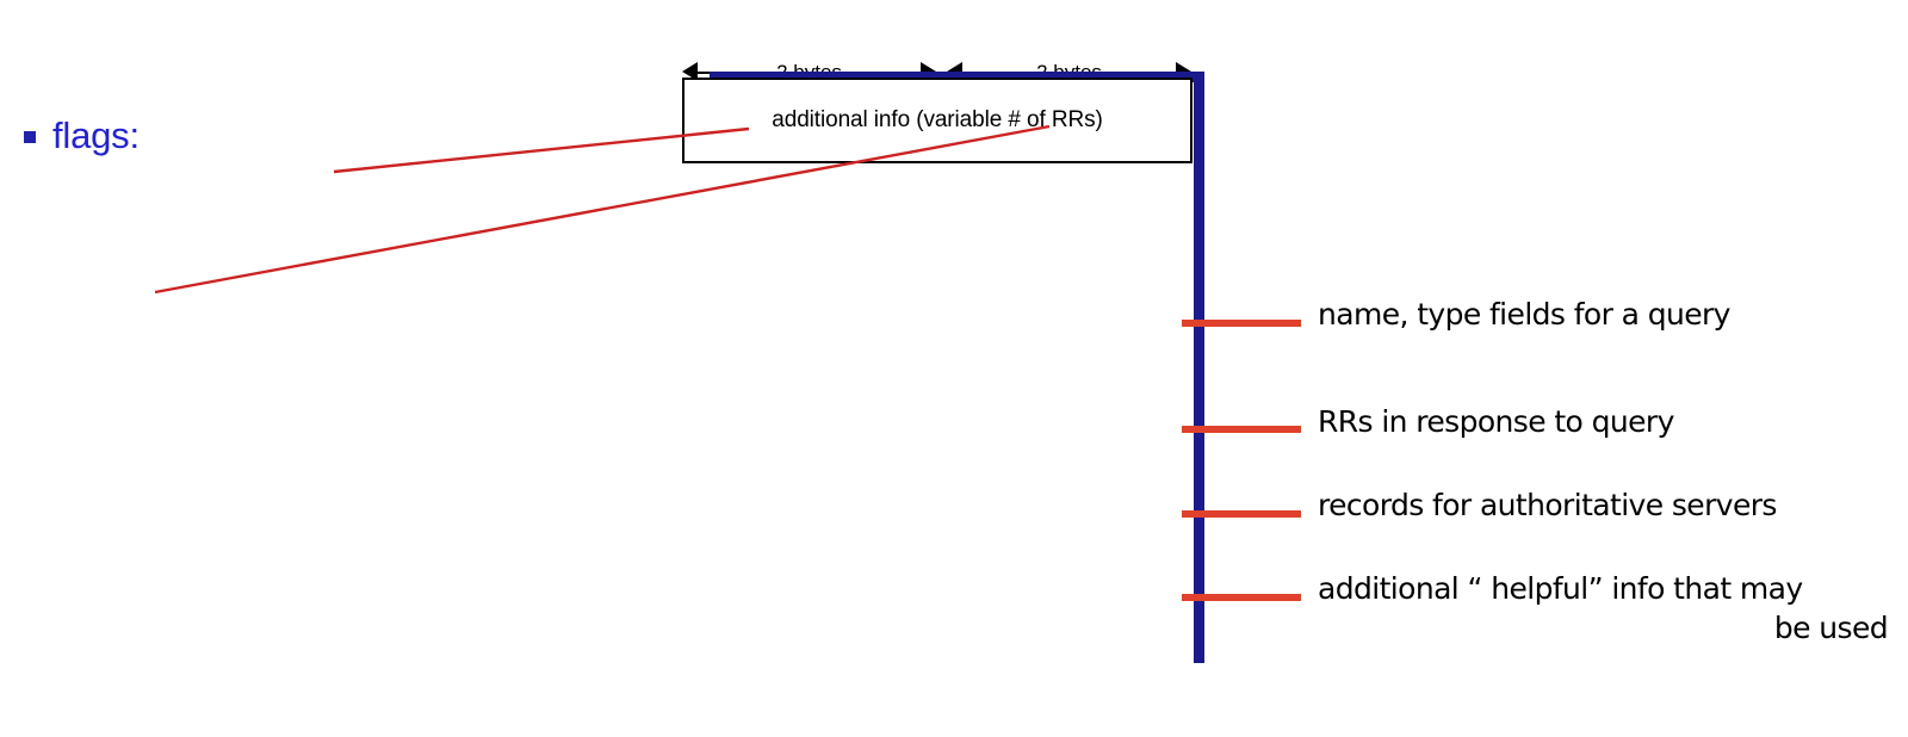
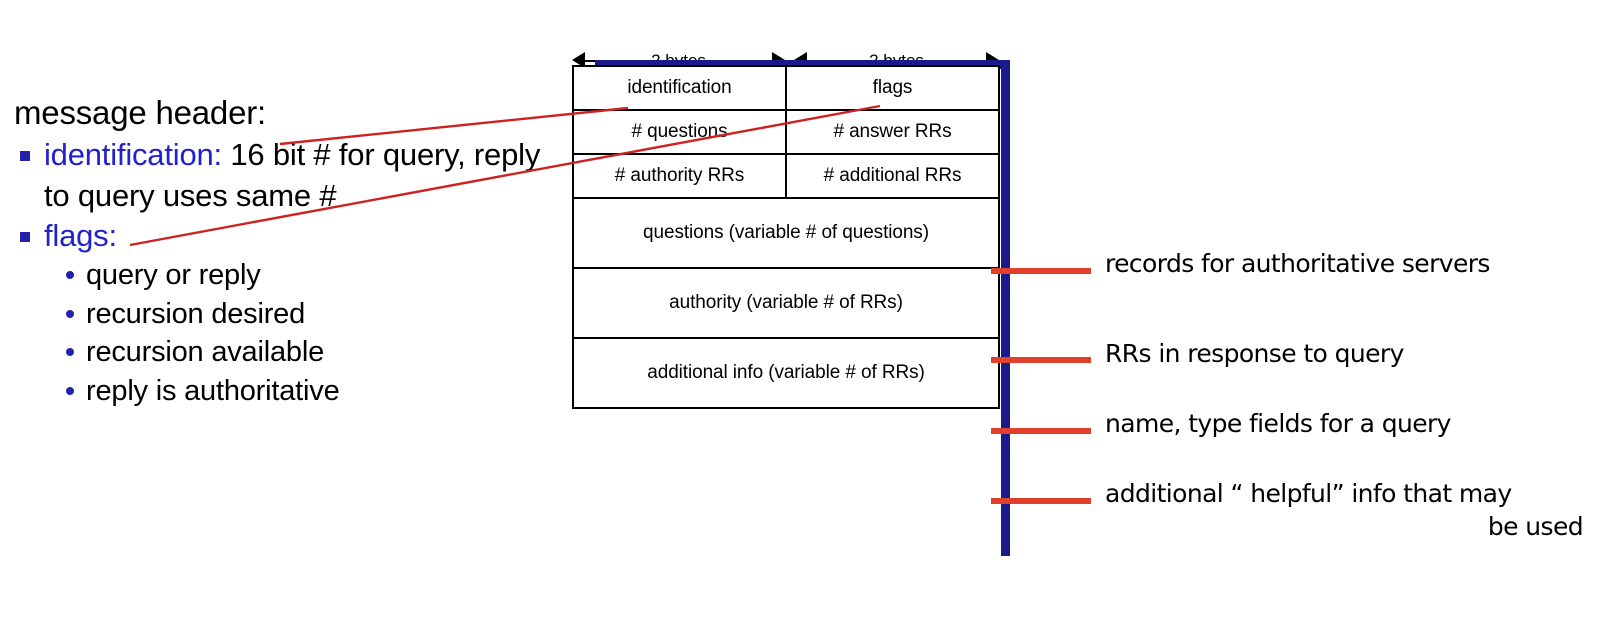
+ message header:
+ identification: 16 bit # for query, reply to query uses same #
  flags:
+ query or reply
+ recursion desired
+ recursion available
+ reply is authoritative
+ identification	flags
+ # questions	# answer RRs
+ # authority RRs	# additional RRs
+ questions (variable # of questions)
+ authority (variable # of RRs)
  additional info (variable # of RRs)
- name, type fields for a query
+ records for authoritative servers
  RRs in response to query
- records for authoritative servers
+ name, type fields for a query
  additional “ helpful” info that may
  be used
